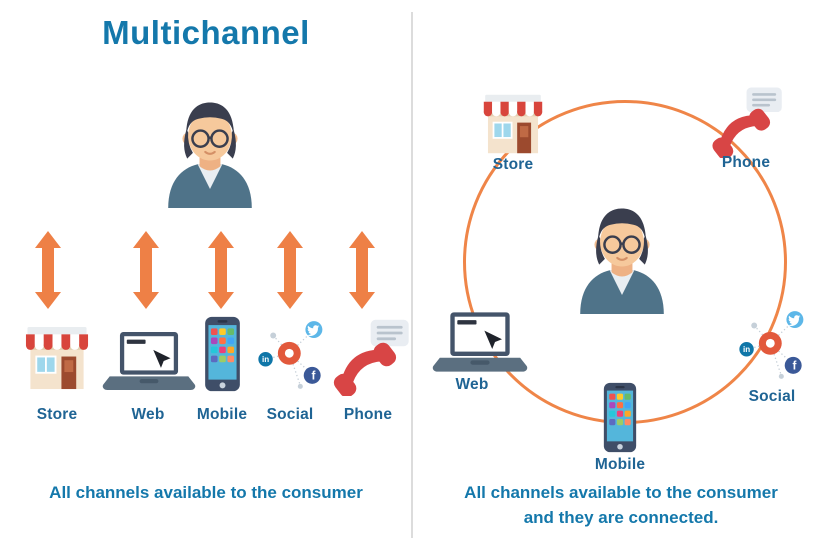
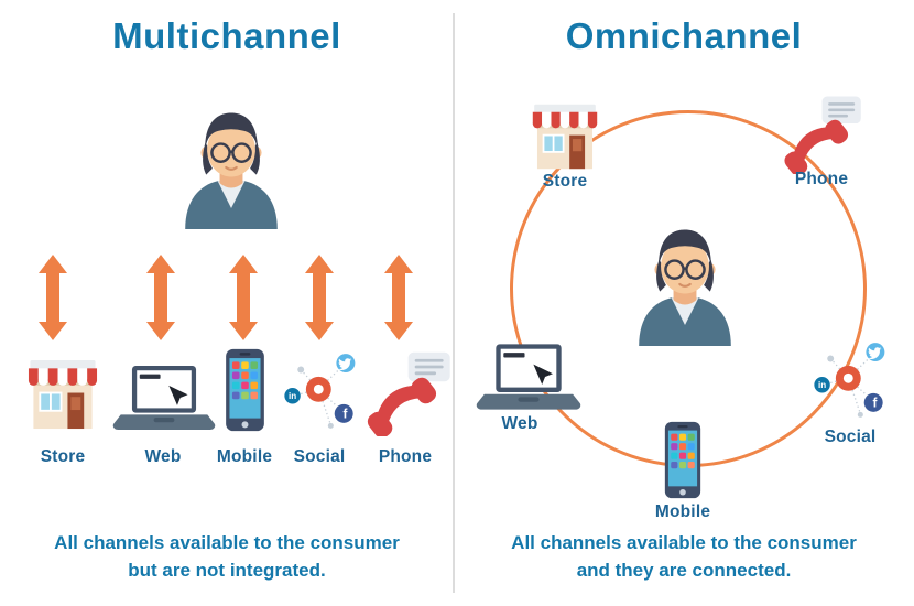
  Multichannel
  in
  f
  Store
  Web
  Mobile
  Social
  Phone
  All channels available to the consumer
+ but are not integrated.
+ Omnichannel
  in
  f
  Store
  Phone
  Web
  Social
  Mobile
  All channels available to the consumer
  and they are connected.
